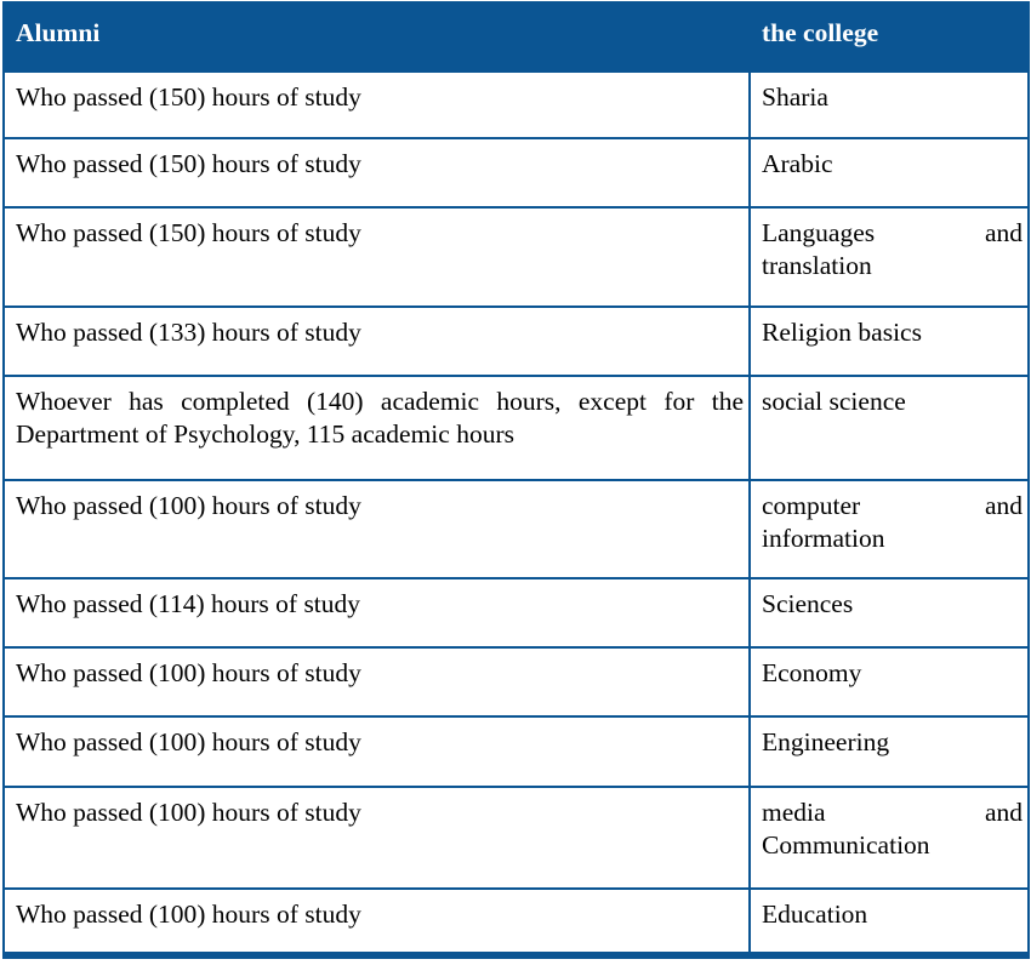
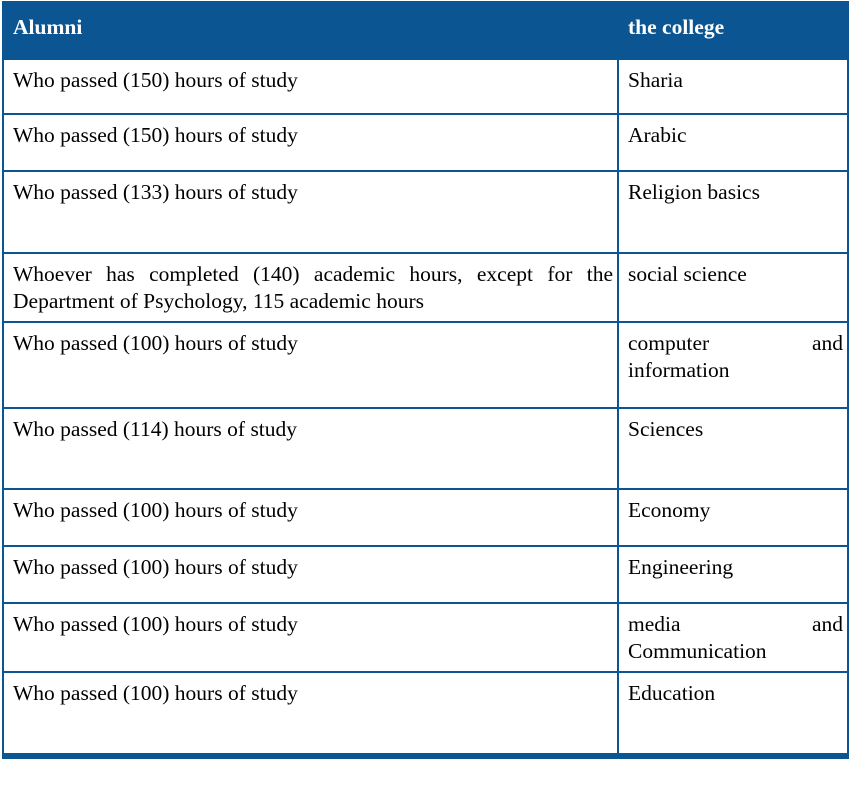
  Alumni	the college
  Who passed (150) hours of study	Sharia
  Who passed (150) hours of study	Arabic
- Who passed (150) hours of study	Languages and translation
  Who passed (133) hours of study	Religion basics
  Whoever has completed (140) academic hours, except for the Department of Psychology, 115 academic hours	social science
  Who passed (100) hours of study	computer and information
  Who passed (114) hours of study	Sciences
  Who passed (100) hours of study	Economy
  Who passed (100) hours of study	Engineering
  Who passed (100) hours of study	media and Communication
  Who passed (100) hours of study	Education
